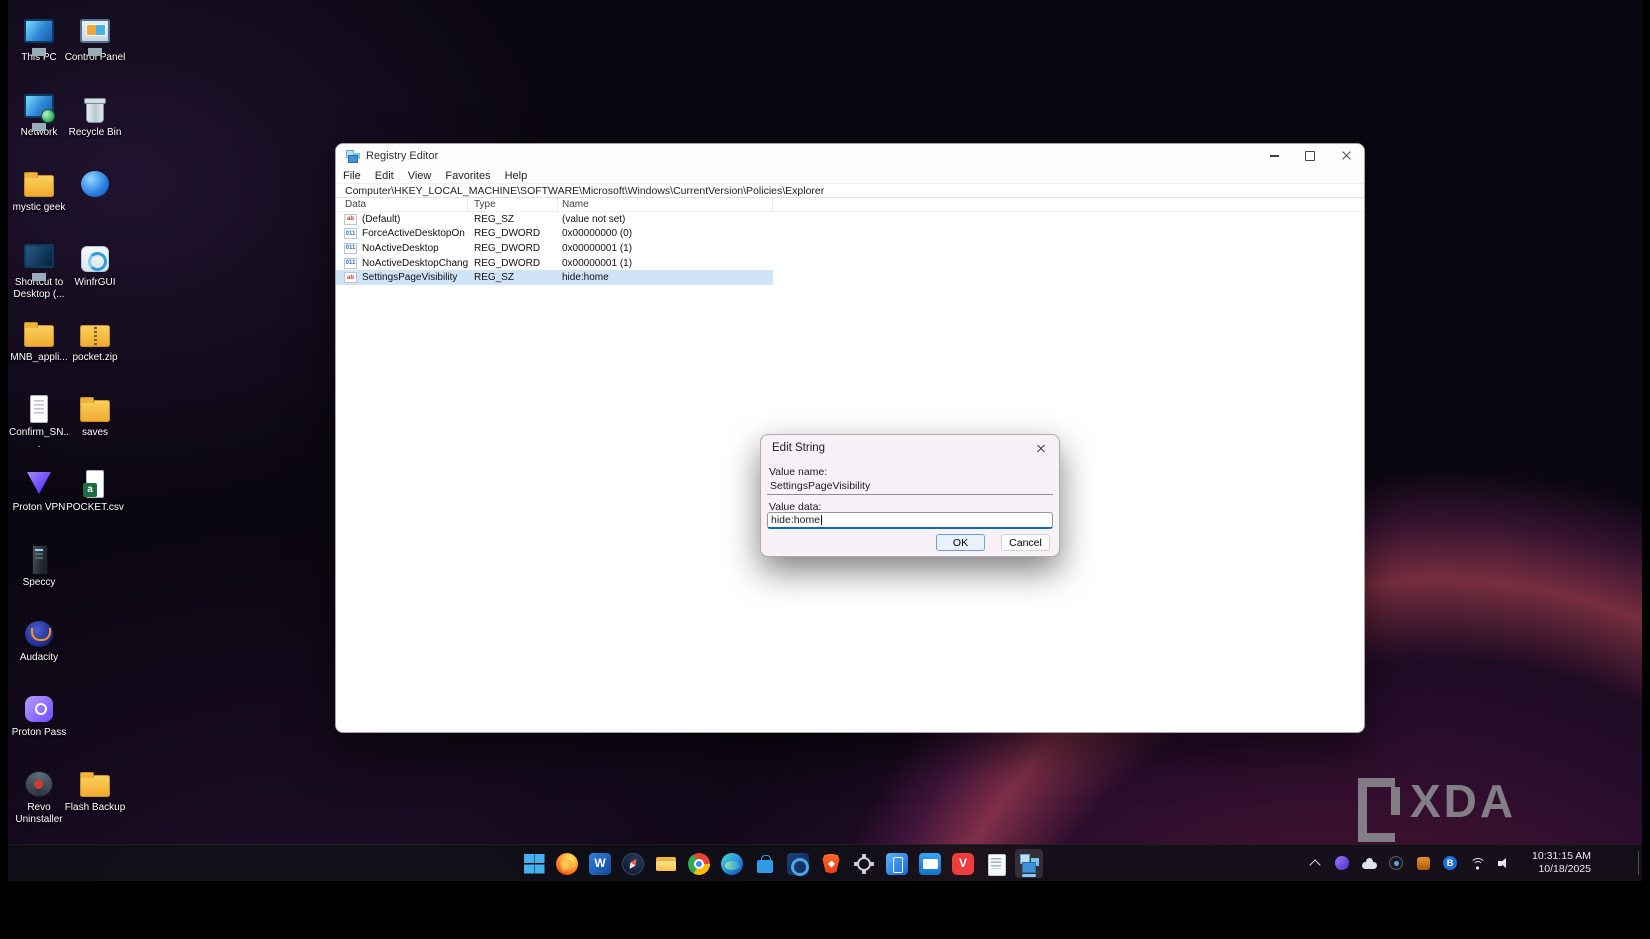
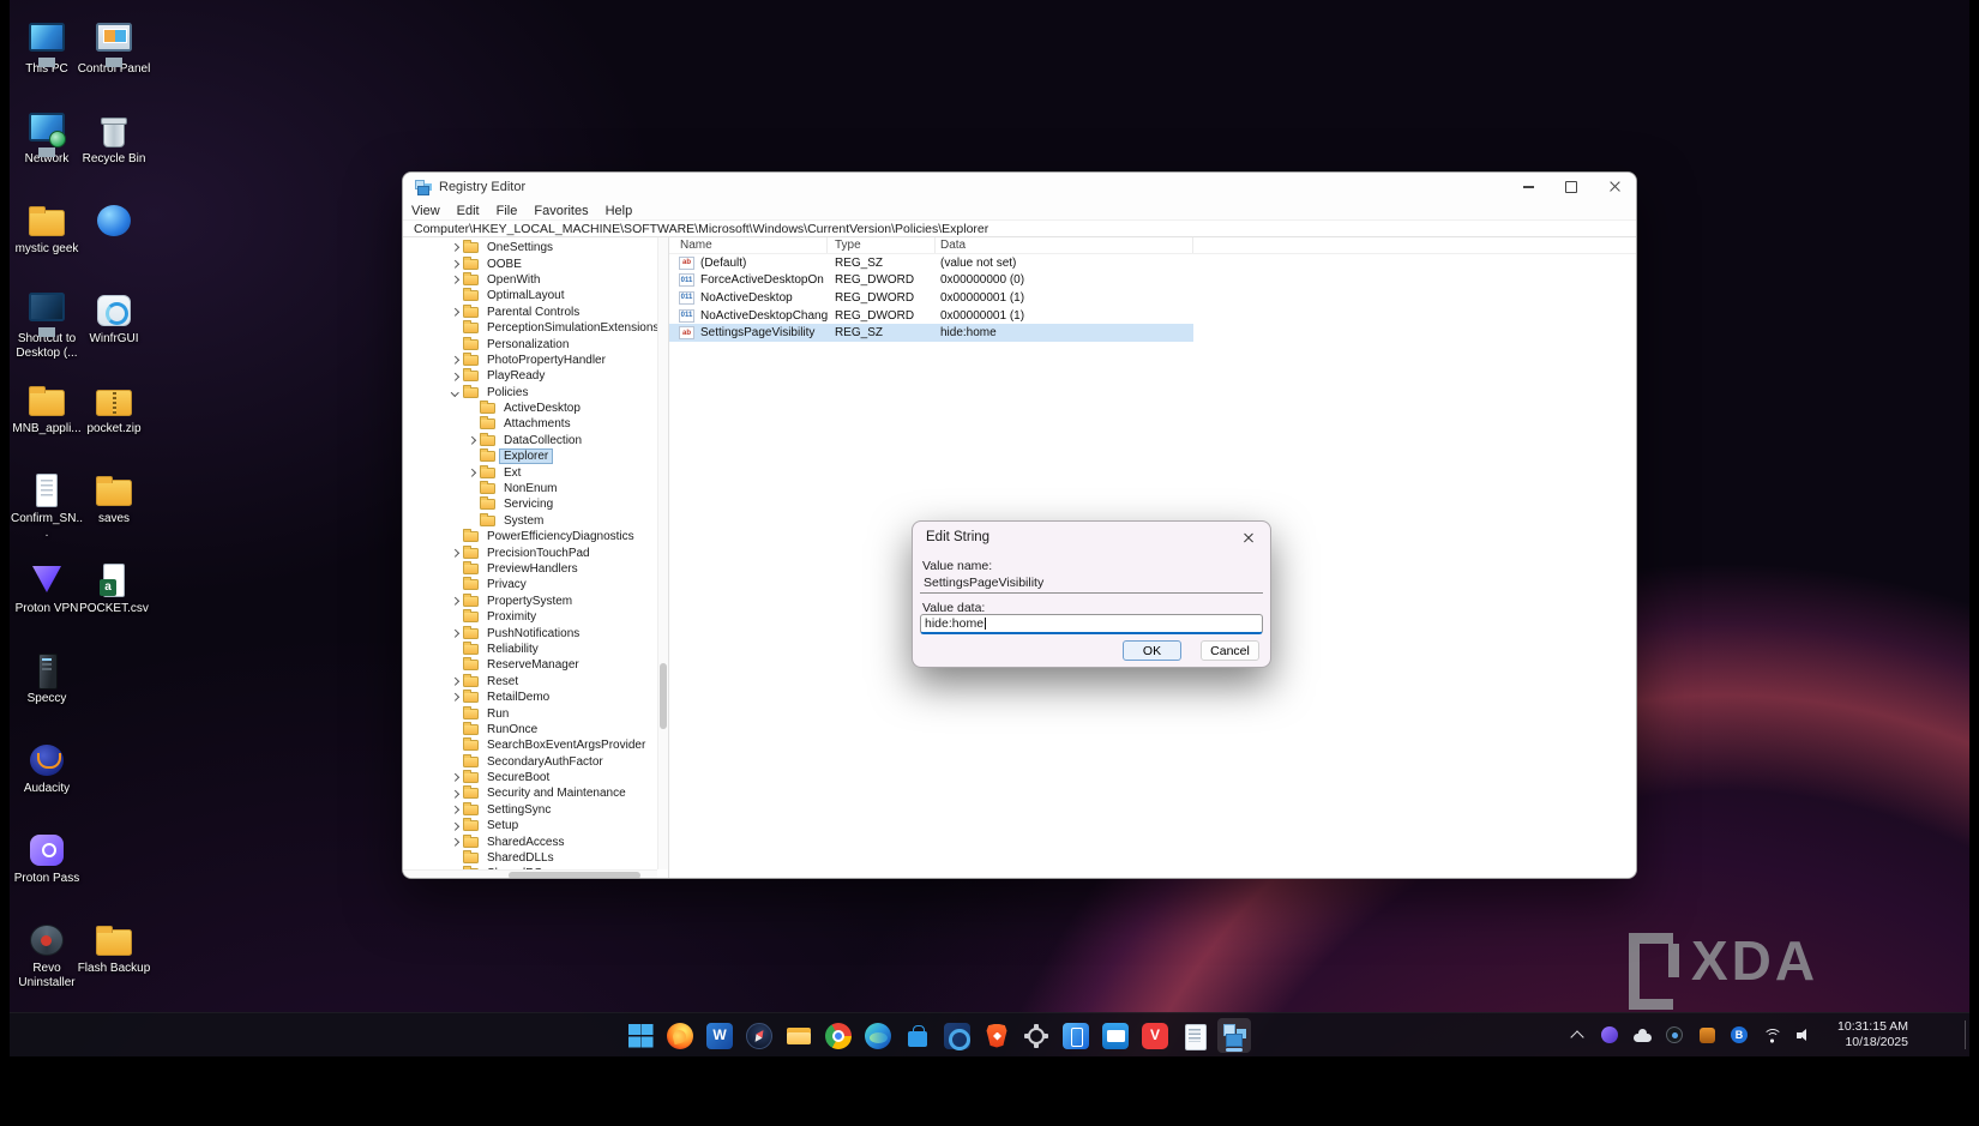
  Registry Editor
- File
+ View
  Edit
- View
+ File
  Favorites
  Help
  Computer\HKEY_LOCAL_MACHINE\SOFTWARE\Microsoft\Windows\CurrentVersion\Policies\Explorer
+ OneSettings
+ OOBE
+ OpenWith
+ OptimalLayout
+ Parental Controls
+ PerceptionSimulationExtensions
+ Personalization
+ PhotoPropertyHandler
+ PlayReady
+ Policies
+ ActiveDesktop
+ Attachments
+ DataCollection
+ Explorer
+ Ext
+ NonEnum
+ Servicing
+ System
+ PowerEfficiencyDiagnostics
+ PrecisionTouchPad
+ PreviewHandlers
+ Privacy
+ PropertySystem
+ Proximity
+ PushNotifications
+ Reliability
+ ReserveManager
+ Reset
+ RetailDemo
+ Run
+ RunOnce
+ SearchBoxEventArgsProvider
+ SecondaryAuthFactor
+ SecureBoot
+ Security and Maintenance
+ SettingSync
+ Setup
+ SharedAccess
+ SharedDLLs
- Data
+ Name
  Type
- Name
+ Data
  (Default)
  REG_SZ
  (value not set)
  ForceActiveDesktopOn
  REG_DWORD
  0x00000000 (0)
  NoActiveDesktop
  REG_DWORD
  0x00000001 (1)
  NoActiveDesktopChang
  REG_DWORD
  0x00000001 (1)
  SettingsPageVisibility
  REG_SZ
  hide:home
  Edit String
  Value name:
  SettingsPageVisibility
  Value data:
  hide:home
  OK
  Cancel
  XDA
  10:31:15 AM
  10/18/2025
  This PC
  Control Panel
  Network
  Recycle Bin
  mystic geek
  Shortcut to Desktop (...
  WinfrGUI
  MNB_appli...
  pocket.zip
  Confirm_SN...
  saves
  Proton VPN
  POCKET.csv
  Speccy
  Audacity
  Proton Pass
  Revo Uninstaller
  Flash Backup
